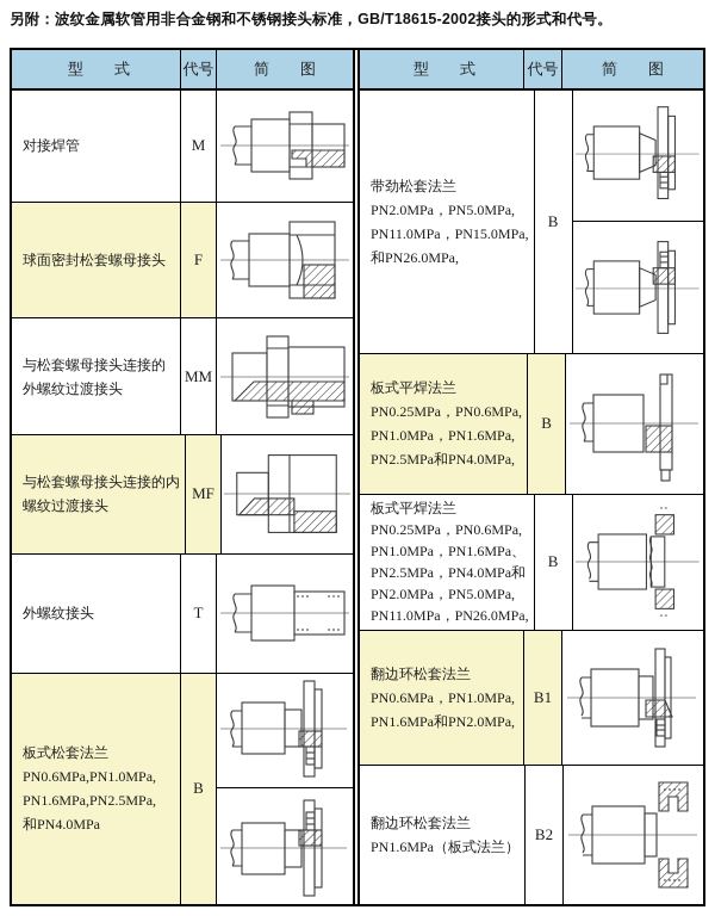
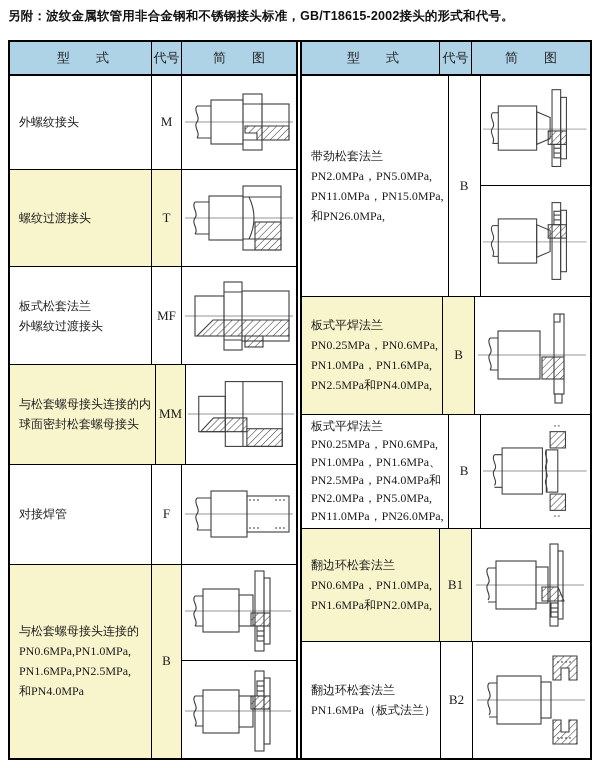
  另附：波纹金属软管用非合金钢和不锈钢接头标准，GB/T18615-2002接头的形式和代号。
  型 式
  代号
  简 图
- 对接焊管
+ 外螺纹接头
  M
- 球面密封松套螺母接头
+ 螺纹过渡接头
- F
+ T
- 与松套螺母接头连接的
+ 板式松套法兰
  外螺纹过渡接头
- MM
+ MF
  与松套螺母接头连接的内
- 螺纹过渡接头
+ 球面密封松套螺母接头
- MF
+ MM
- 外螺纹接头
+ 对接焊管
- T
+ F
- 板式松套法兰
+ 与松套螺母接头连接的
  PN0.6MPa,PN1.0MPa,
  PN1.6MPa,PN2.5MPa,
  和PN4.0MPa
  B
  型 式
  代号
  简 图
  带劲松套法兰
  PN2.0MPa，PN5.0MPa,
  PN11.0MPa，PN15.0MPa,
  和PN26.0MPa,
  B
  板式平焊法兰
  PN0.25MPa，PN0.6MPa,
  PN1.0MPa，PN1.6MPa,
  PN2.5MPa和PN4.0MPa,
  B
  板式平焊法兰
  PN0.25MPa，PN0.6MPa,
  PN1.0MPa，PN1.6MPa、
  PN2.5MPa，PN4.0MPa和
  PN2.0MPa，PN5.0MPa,
  PN11.0MPa，PN26.0MPa,
  B
  翻边环松套法兰
  PN0.6MPa，PN1.0MPa,
  PN1.6MPa和PN2.0MPa,
  B1
  翻边环松套法兰
  PN1.6MPa（板式法兰）
  B2
